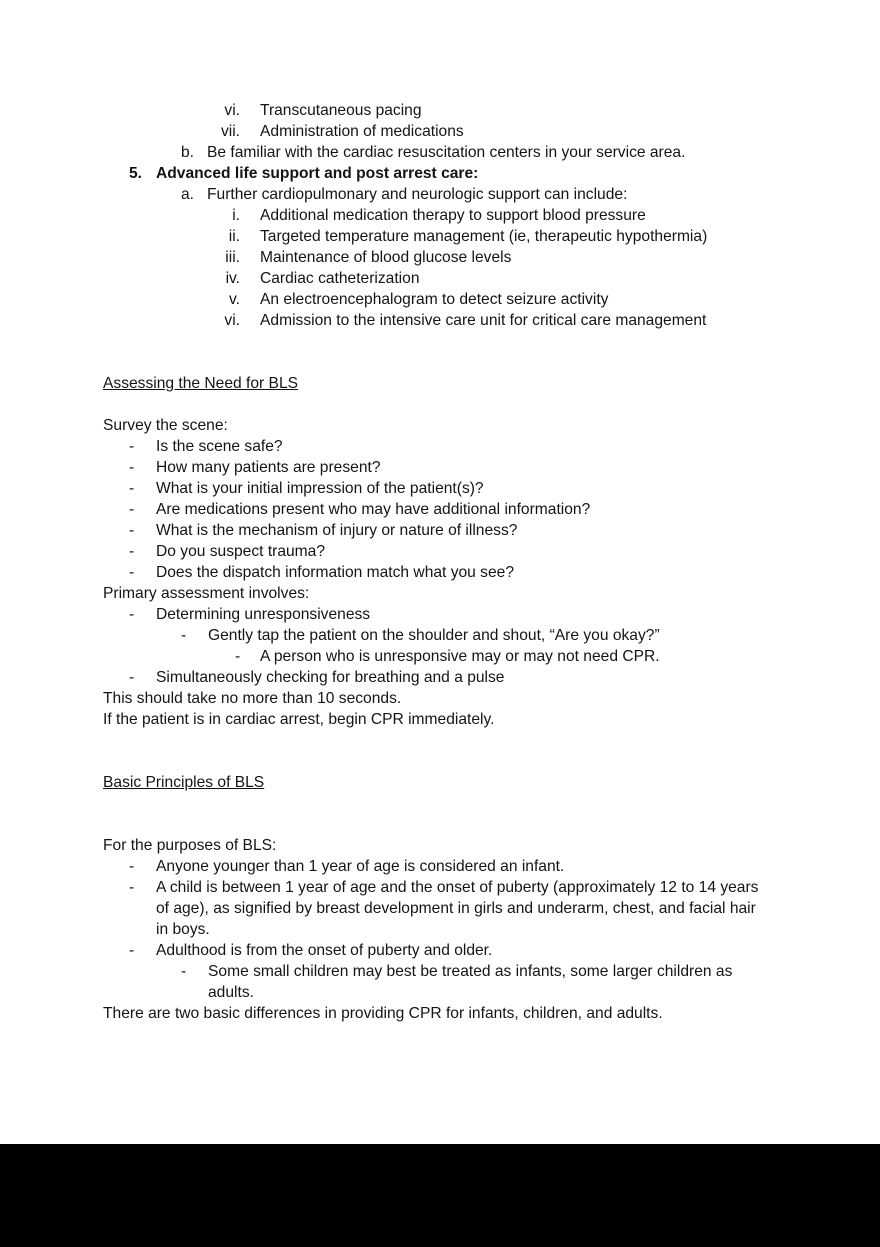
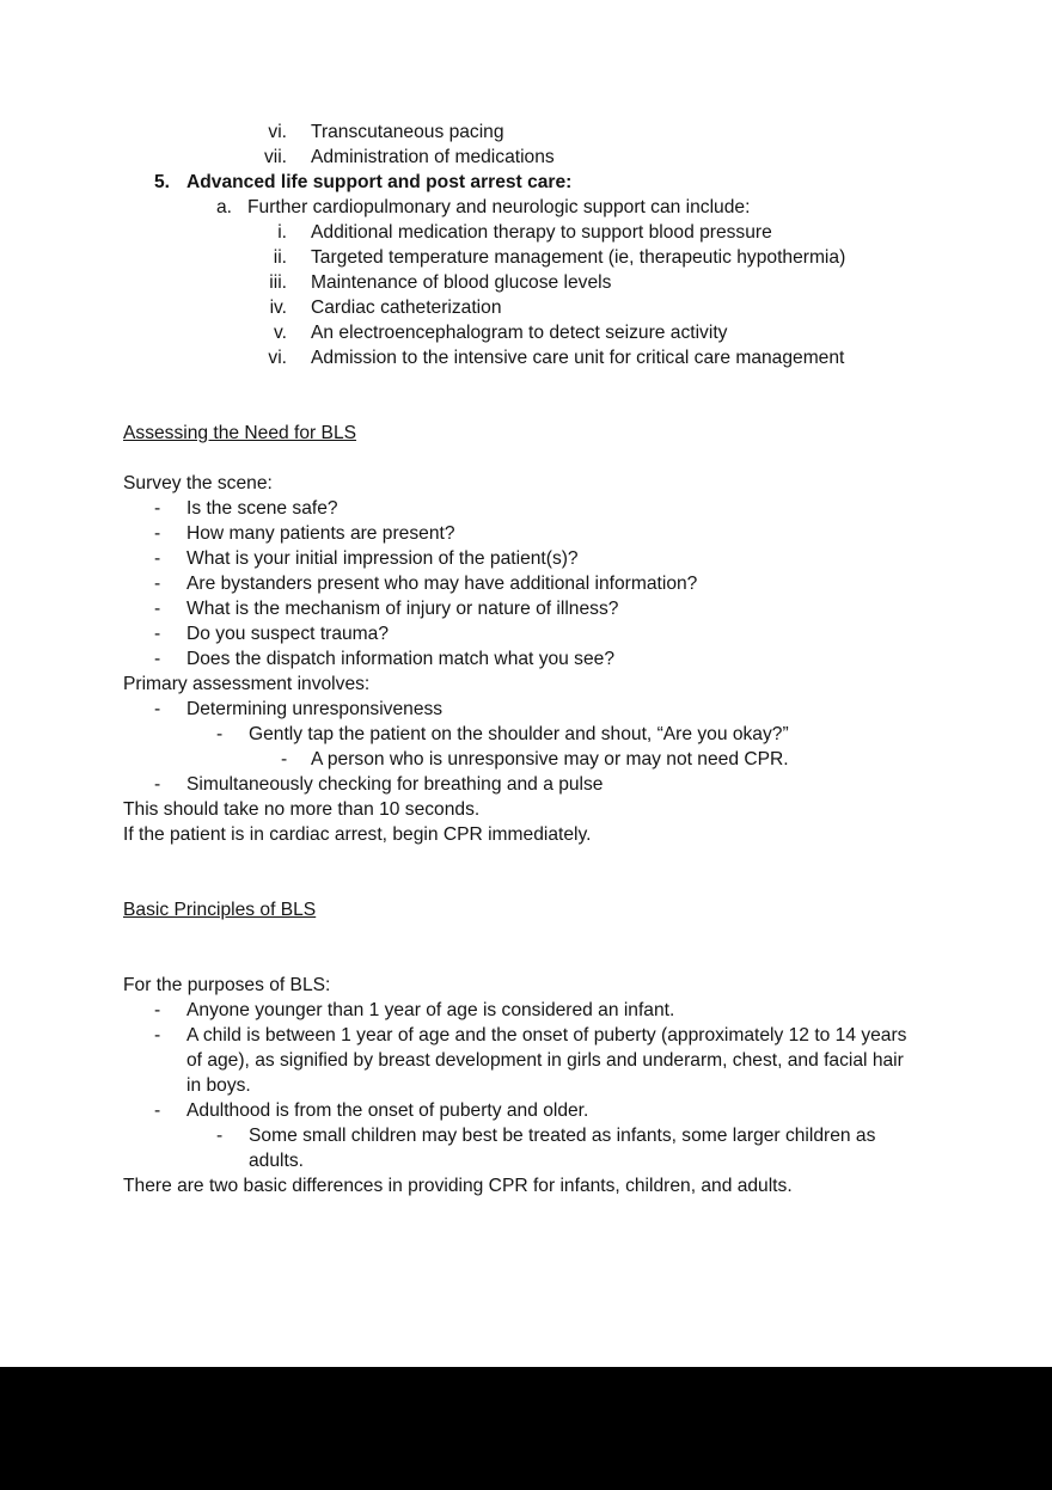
  vi.
  Transcutaneous pacing
  vii.
  Administration of medications
- b.
- Be familiar with the cardiac resuscitation centers in your service area.
  5.
  Advanced life support and post arrest care:
  a.
  Further cardiopulmonary and neurologic support can include:
  i.
  Additional medication therapy to support blood pressure
  ii.
  Targeted temperature management (ie, therapeutic hypothermia)
  iii.
  Maintenance of blood glucose levels
  iv.
  Cardiac catheterization
  v.
  An electroencephalogram to detect seizure activity
  vi.
  Admission to the intensive care unit for critical care management
  Assessing the Need for BLS
  Survey the scene:
  -
  Is the scene safe?
  -
  How many patients are present?
  -
  What is your initial impression of the patient(s)?
  -
- Are medications present who may have additional information?
+ Are bystanders present who may have additional information?
  -
  What is the mechanism of injury or nature of illness?
  -
  Do you suspect trauma?
  -
  Does the dispatch information match what you see?
  Primary assessment involves:
  -
  Determining unresponsiveness
  -
  Gently tap the patient on the shoulder and shout, “Are you okay?”
  -
  A person who is unresponsive may or may not need CPR.
  -
  Simultaneously checking for breathing and a pulse
  This should take no more than 10 seconds.
  If the patient is in cardiac arrest, begin CPR immediately.
  Basic Principles of BLS
  For the purposes of BLS:
  -
  Anyone younger than 1 year of age is considered an infant.
  -
  A child is between 1 year of age and the onset of puberty (approximately 12 to 14 years
  of age), as signified by breast development in girls and underarm, chest, and facial hair
  in boys.
  -
  Adulthood is from the onset of puberty and older.
  -
  Some small children may best be treated as infants, some larger children as
  adults.
  There are two basic differences in providing CPR for infants, children, and adults.
